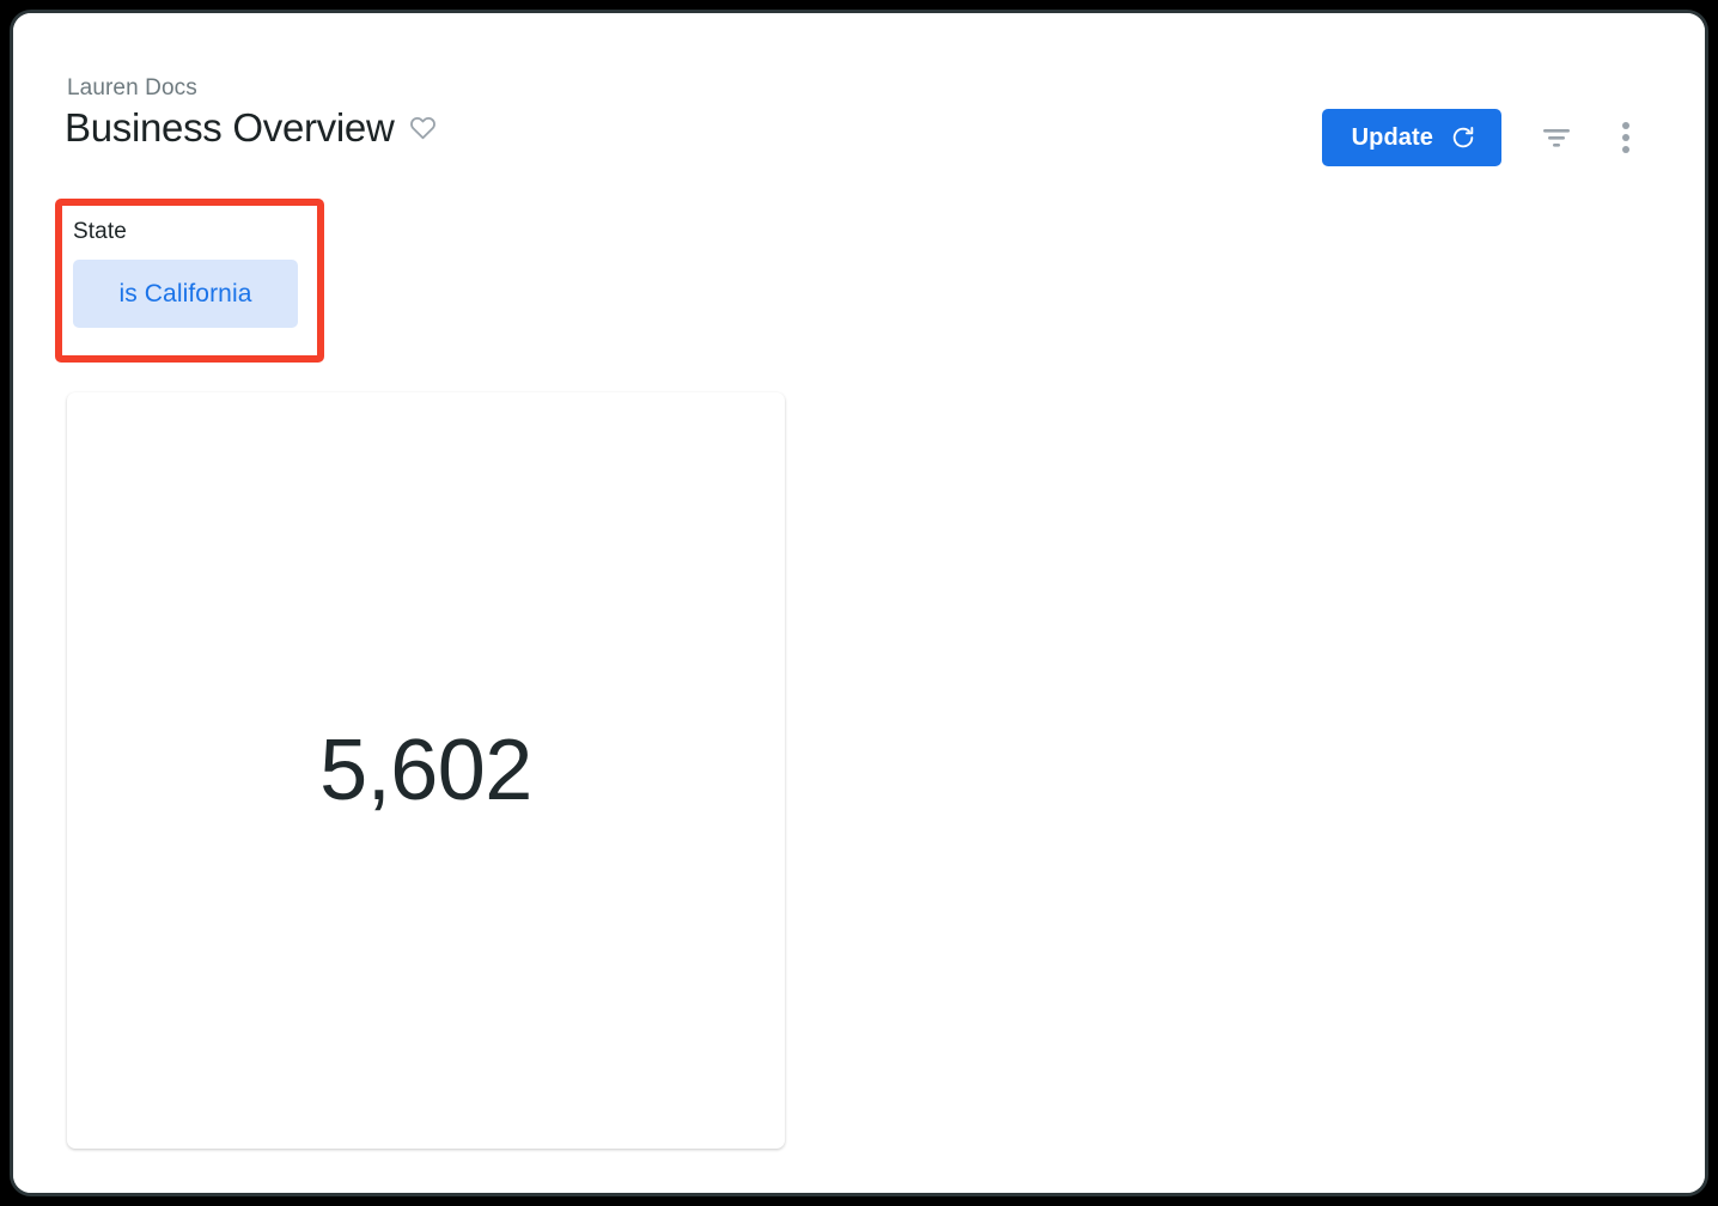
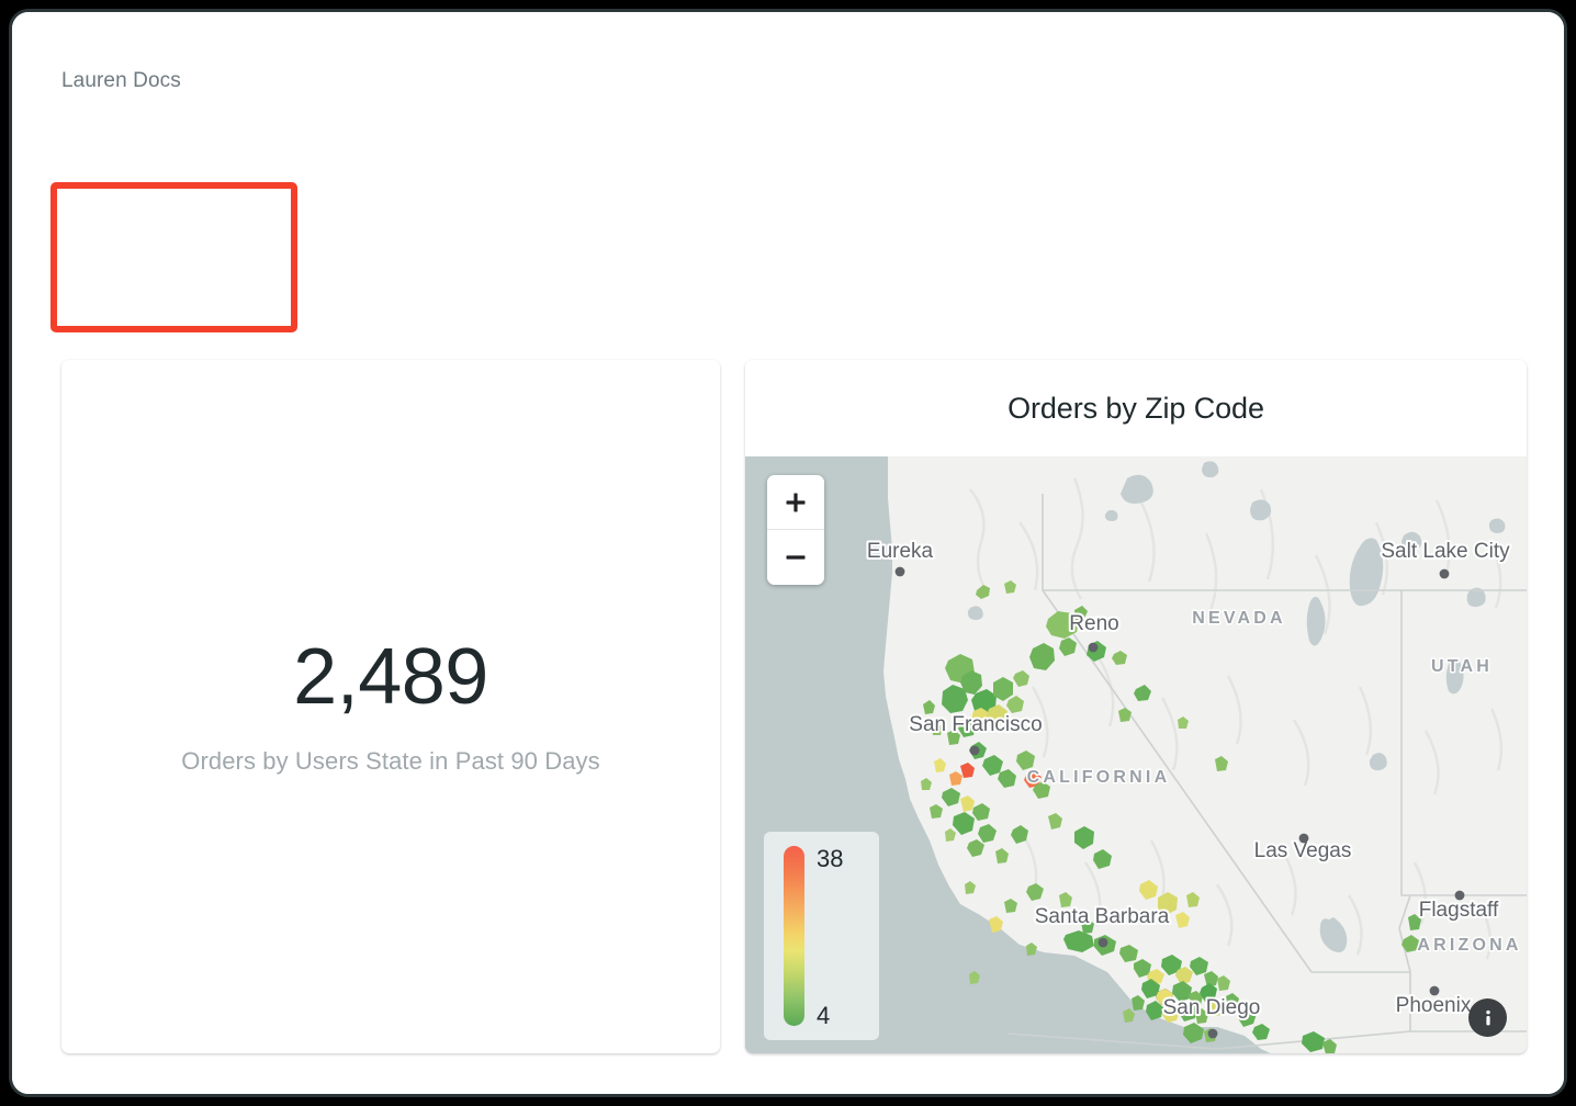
  Lauren Docs
- Business Overview
- Update
- State
- is California
- 5,602
+ 2,489
+ Orders by Users State in Past 90 Days
+ Orders by Zip Code
+ Eureka
+ Reno
+ Salt Lake City
+ San Francisco
+ Las Vegas
+ Santa Barbara
+ Flagstaff
+ San Diego
+ Phoenix
+ NEVADA
+ UTAH
+ CALIFORNIA
+ ARIZONA
+ 38
+ 4
